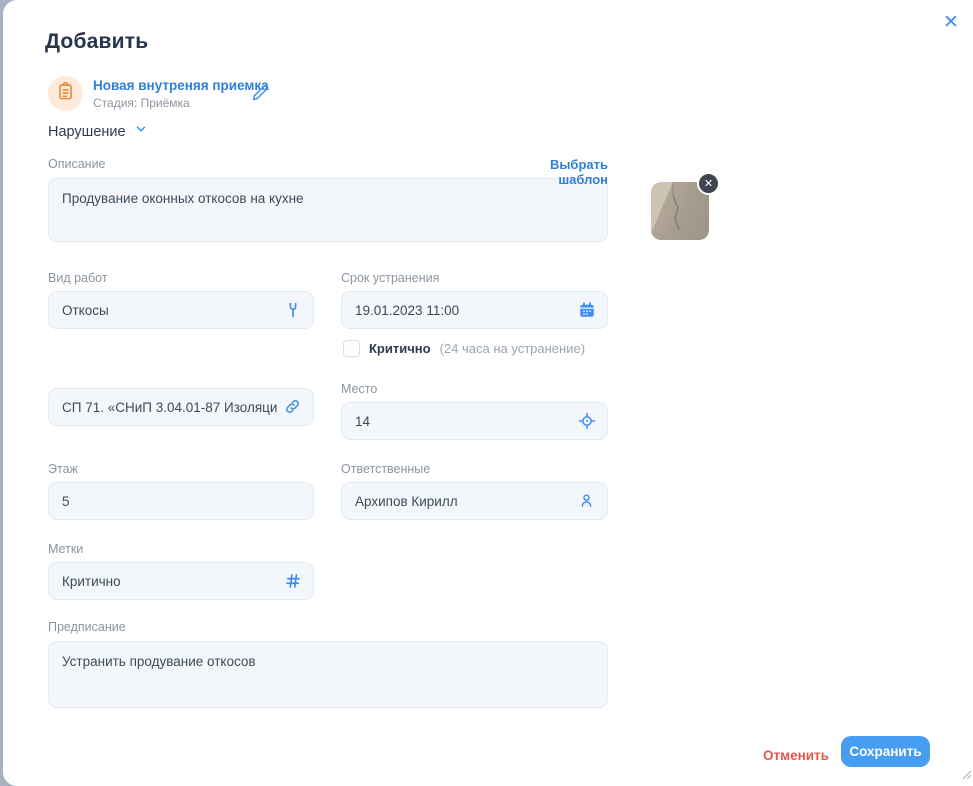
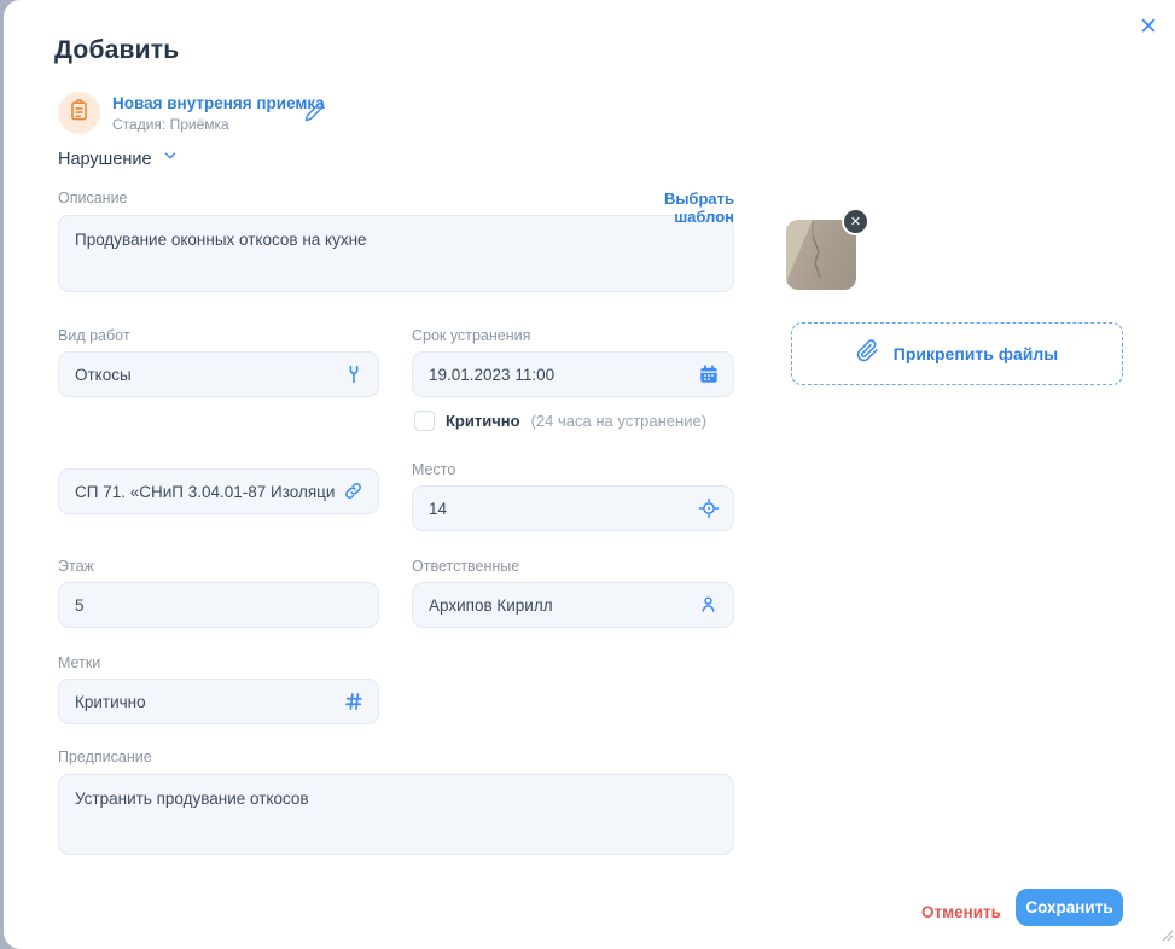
  Добавить
  ✕
  Новая внутреняя приемк
  Стадия: Приёмка
  Нарушение
  Описание
  Продувание оконных откосов на кухне
  Выбрать шаблон
  Вид работ
  Откосы
  Срок устранения
  19.01.2023 11:00
  Критично
  (24 часа на устранение)
  СП 71. «СНиП 3.04.01-87 Изоляци
  Место
  14
  Этаж
  5
  Ответственные
  Архипов Кирилл
  Метки
  Критично
  Предписание
  Устранить продувание откосов
  ✕
+ Прикрепить файлы
  Отменить
  Сохранить
